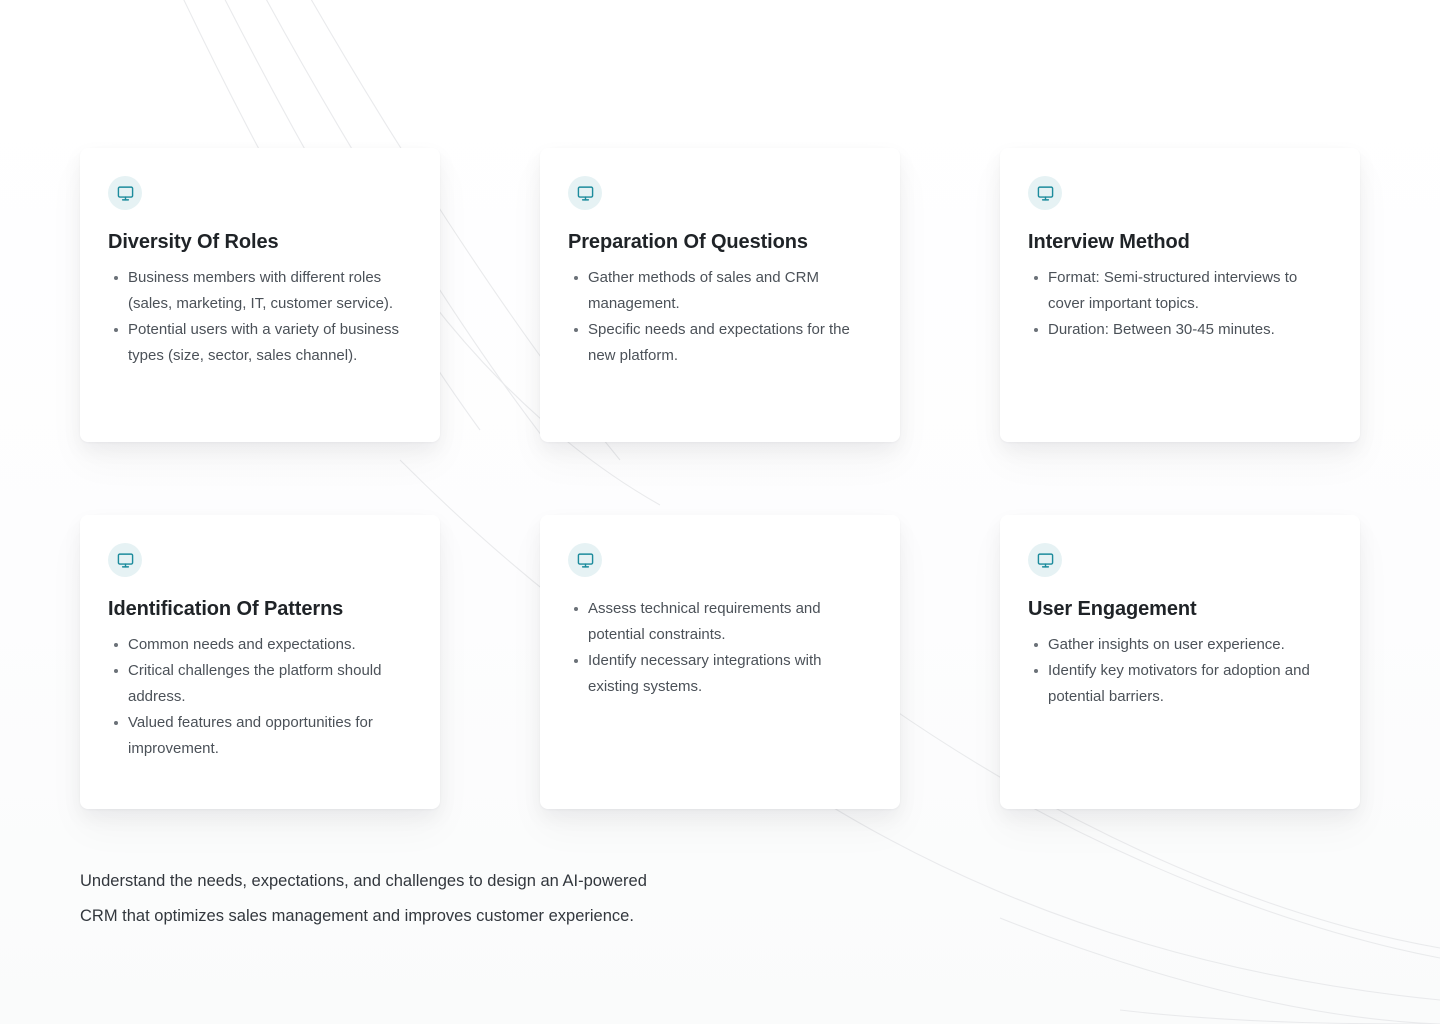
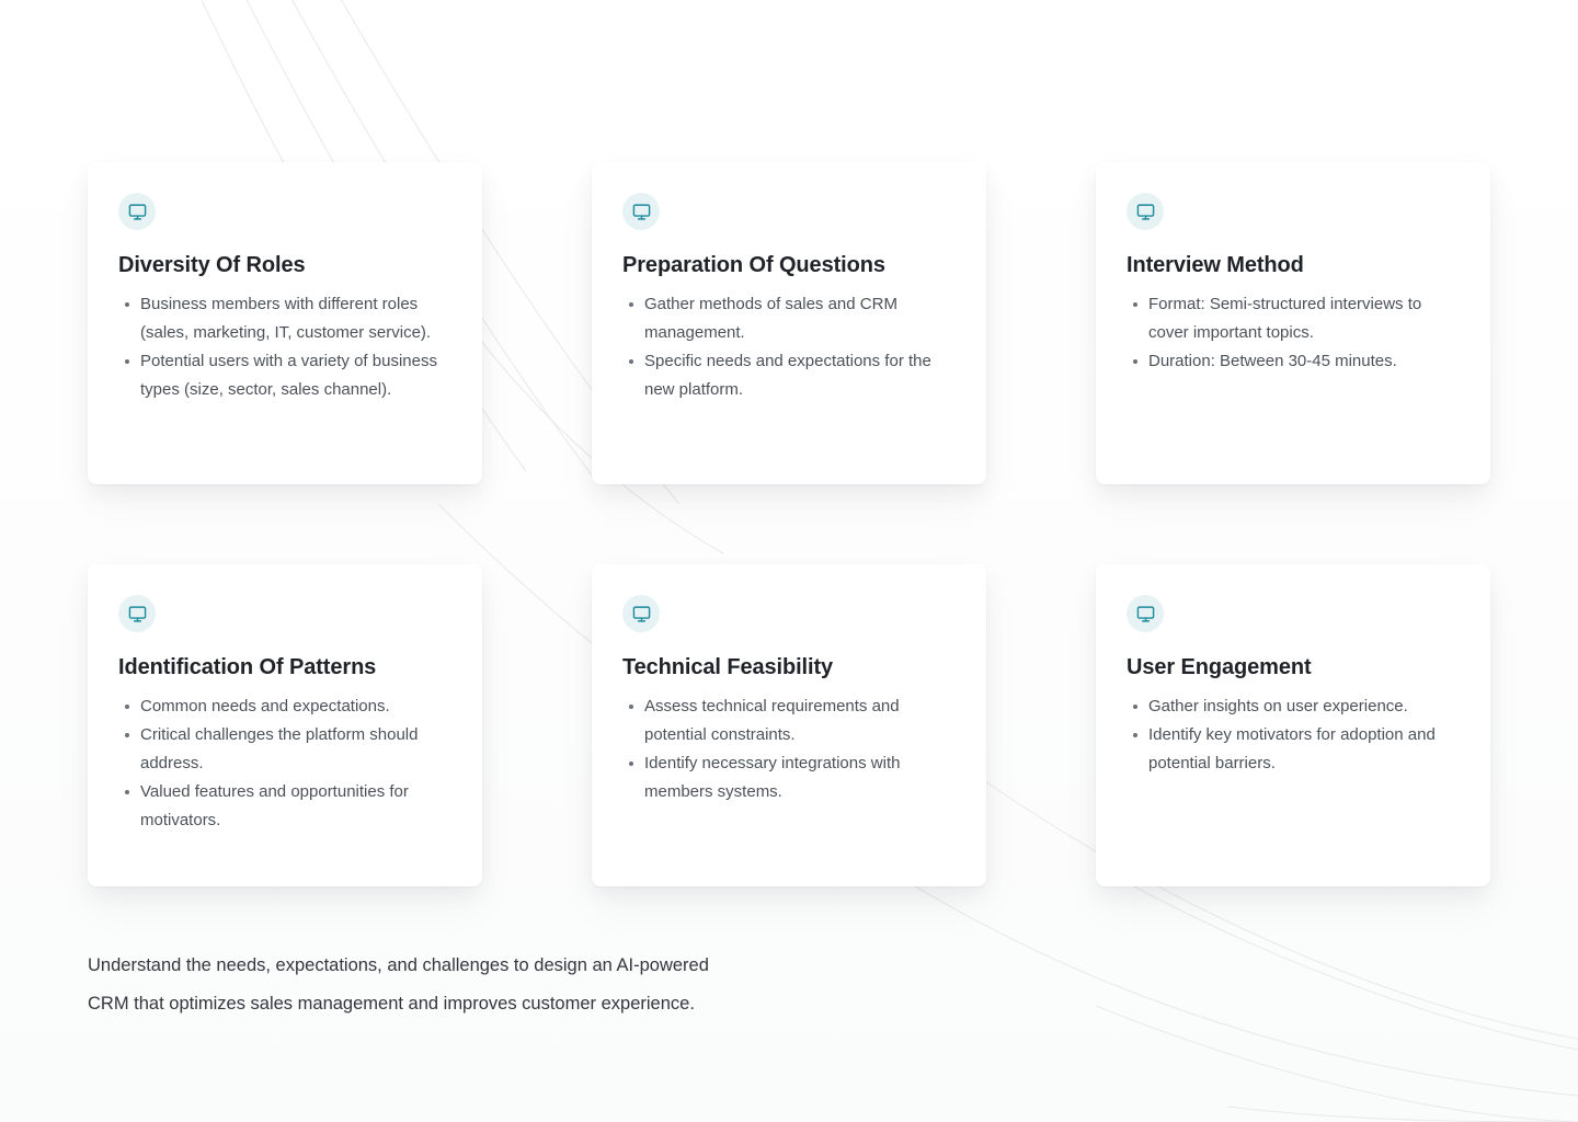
  Diversity Of Roles
  Business members with different roles (sales, marketing, IT, customer service).
  Potential users with a variety of business types (size, sector, sales channel).
  Preparation Of Questions
  Gather methods of sales and CRM management.
  Specific needs and expectations for the new platform.
  Interview Method
  Format: Semi-structured interviews to cover important topics.
  Duration: Between 30-45 minutes.
  Identification Of Patterns
  Common needs and expectations.
  Critical challenges the platform should address.
- Valued features and opportunities for improvement.
+ Valued features and opportunities for motivators.
+ Technical Feasibility
  Assess technical requirements and potential constraints.
- Identify necessary integrations with existing systems.
+ Identify necessary integrations with members systems.
  User Engagement
  Gather insights on user experience.
  Identify key motivators for adoption and potential barriers.
  Understand the needs, expectations, and challenges to design an AI-powered
  CRM that optimizes sales management and improves customer experience.
